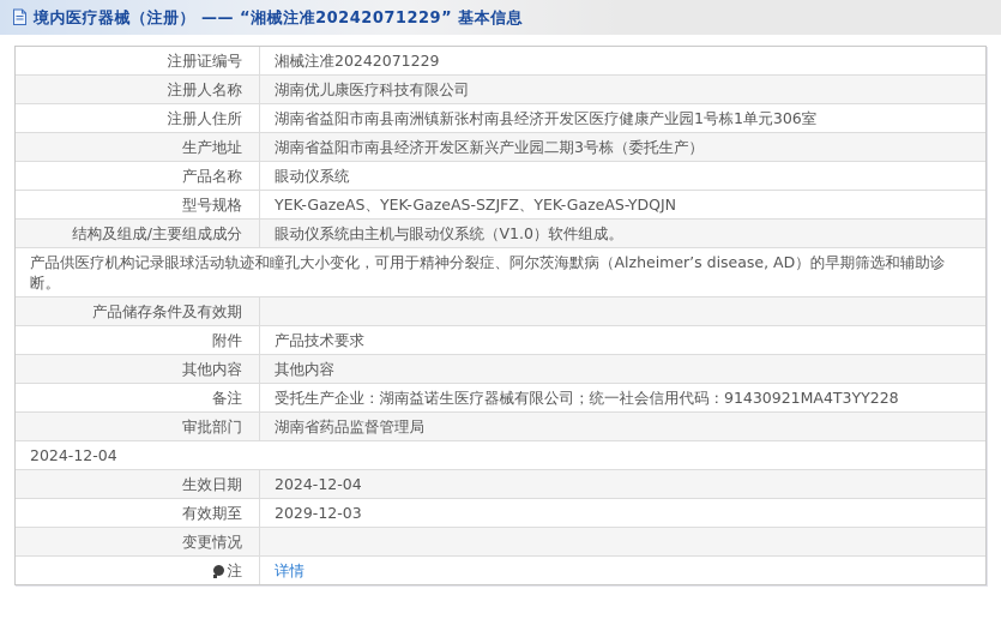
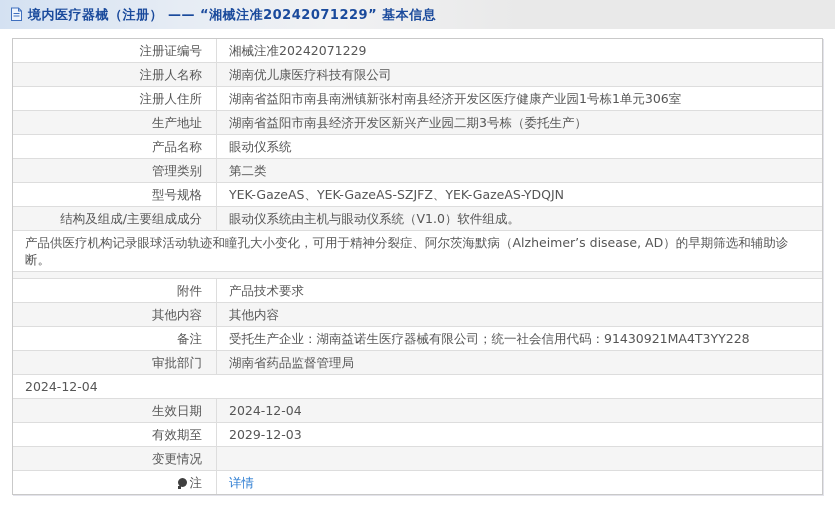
  境内医疗器械（注册） —— “湘械注准20242071229” 基本信息
  注册证编号
  湘械注准20242071229
  注册人名称
  湖南优儿康医疗科技有限公司
  注册人住所
  湖南省益阳市南县南洲镇新张村南县经济开发区医疗健康产业园1号栋1单元306室
  生产地址
  湖南省益阳市南县经济开发区新兴产业园二期3号栋（委托生产）
  产品名称
  眼动仪系统
+ 管理类别
+ 第二类
  型号规格
  YEK-GazeAS、YEK-GazeAS-SZJFZ、YEK-GazeAS-YDQJN
  结构及组成/主要组成成分
  眼动仪系统由主机与眼动仪系统（V1.0）软件组成。
  产品供医疗机构记录眼球活动轨迹和瞳孔大小变化，可用于精神分裂症、阿尔茨海默病（Alzheimer’s disease, AD）的早期筛选和辅助诊断。
- 产品储存条件及有效期
  附件
  产品技术要求
  其他内容
  其他内容
  备注
  受托生产企业：湖南益诺生医疗器械有限公司；统一社会信用代码：91430921MA4T3YY228
  审批部门
  湖南省药品监督管理局
  2024-12-04
  生效日期
  2024-12-04
  有效期至
  2029-12-03
  变更情况
  注
  详情
